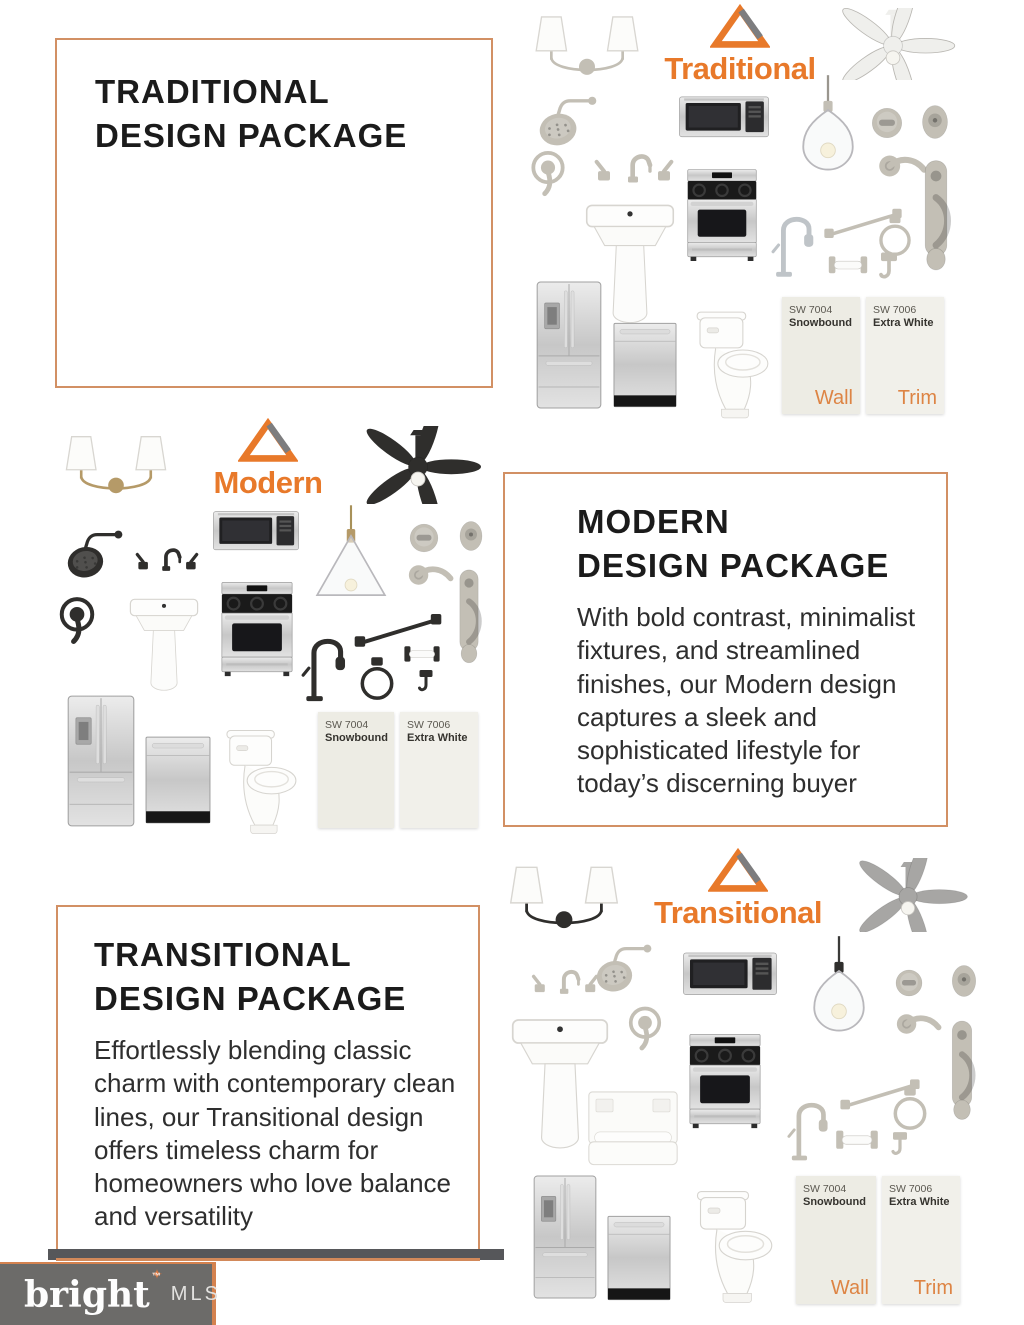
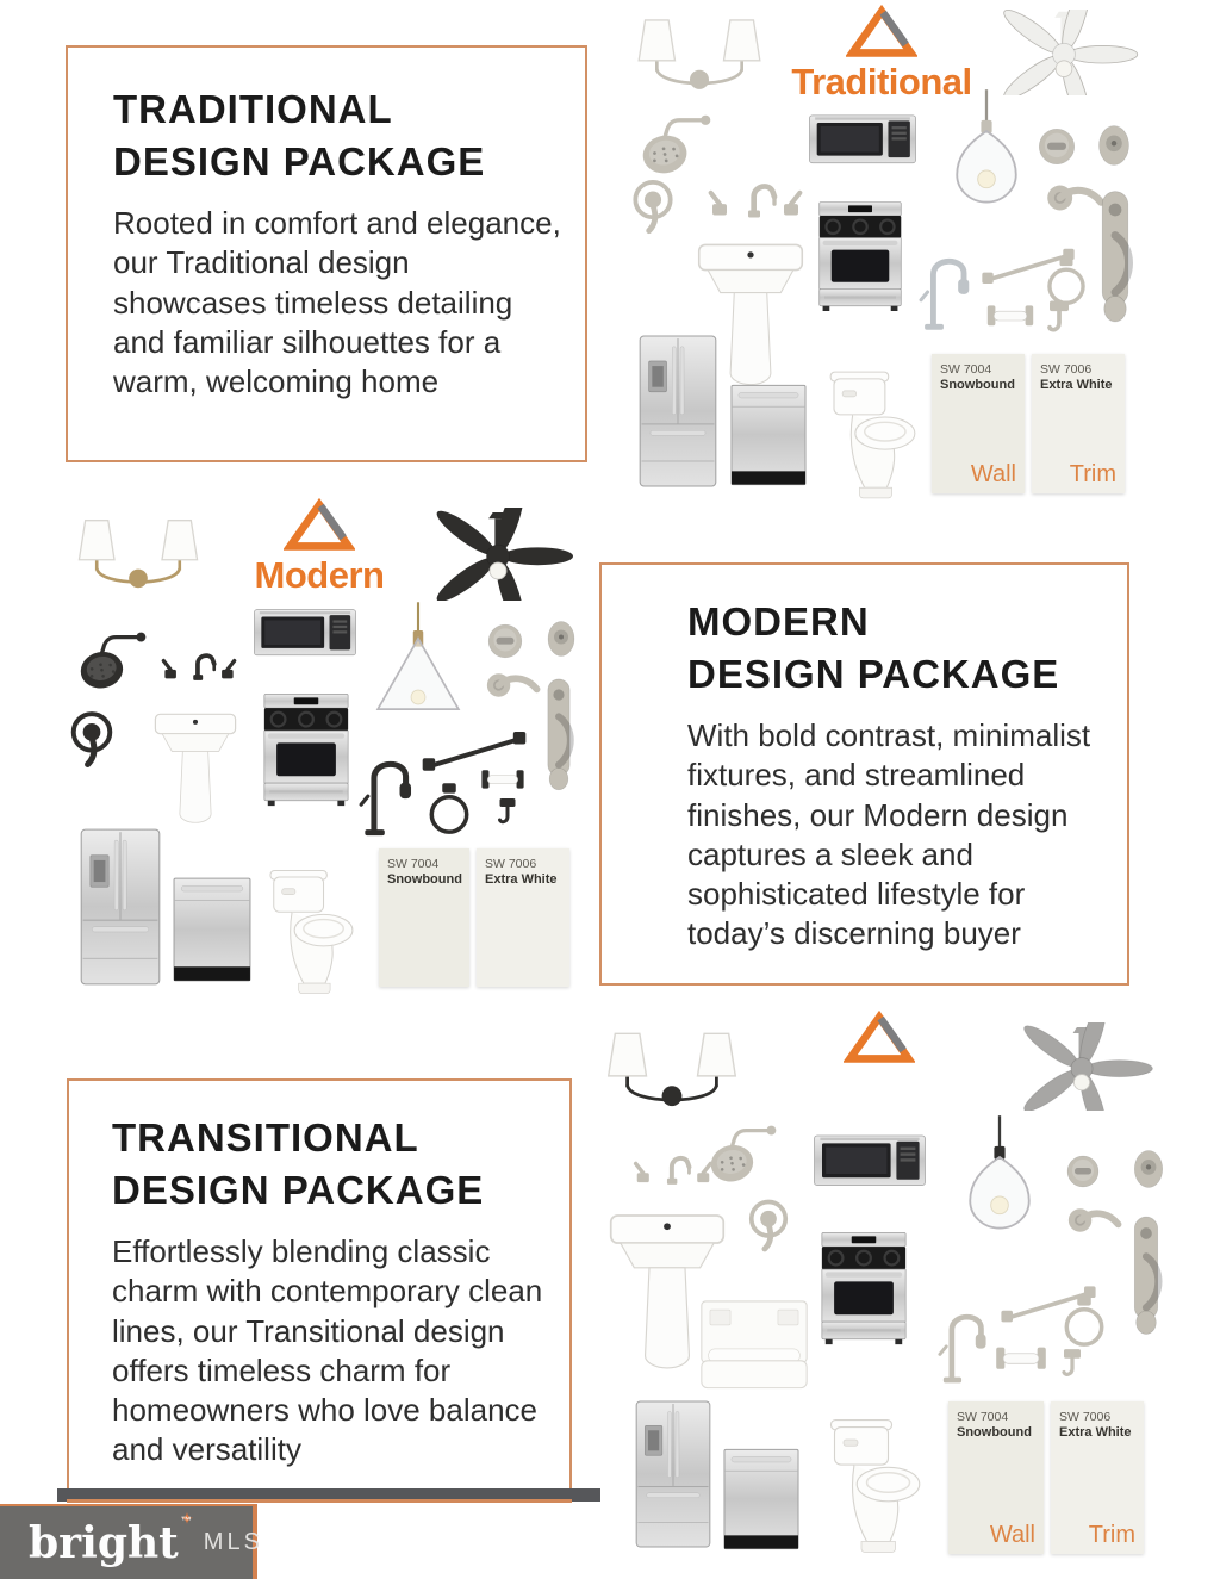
  TRADITIONAL
  DESIGN PACKAGE
+ Rooted in comfort and elegance, our Traditional design showcases timeless detailing and familiar silhouettes for a warm, welcoming home
  Traditional
  SW 7004
  Snowbound
  Wall
  SW 7006
  Extra White
  Trim
  MODERN
  DESIGN PACKAGE
  With bold contrast, minimalist fixtures, and streamlined finishes, our Modern design captures a sleek and sophisticated lifestyle for today’s discerning buyer
  Modern
  SW 7004
  Snowbound
  SW 7006
  Extra White
  TRANSITIONAL
  DESIGN PACKAGE
  Effortlessly blending classic charm with contemporary clean lines, our Transitional design offers timeless charm for homeowners who love balance and versatility
- Transitional
  SW 7004
  Snowbound
  Wall
  SW 7006
  Extra White
  Trim
  bright
  ✦
  ™
  MLS
